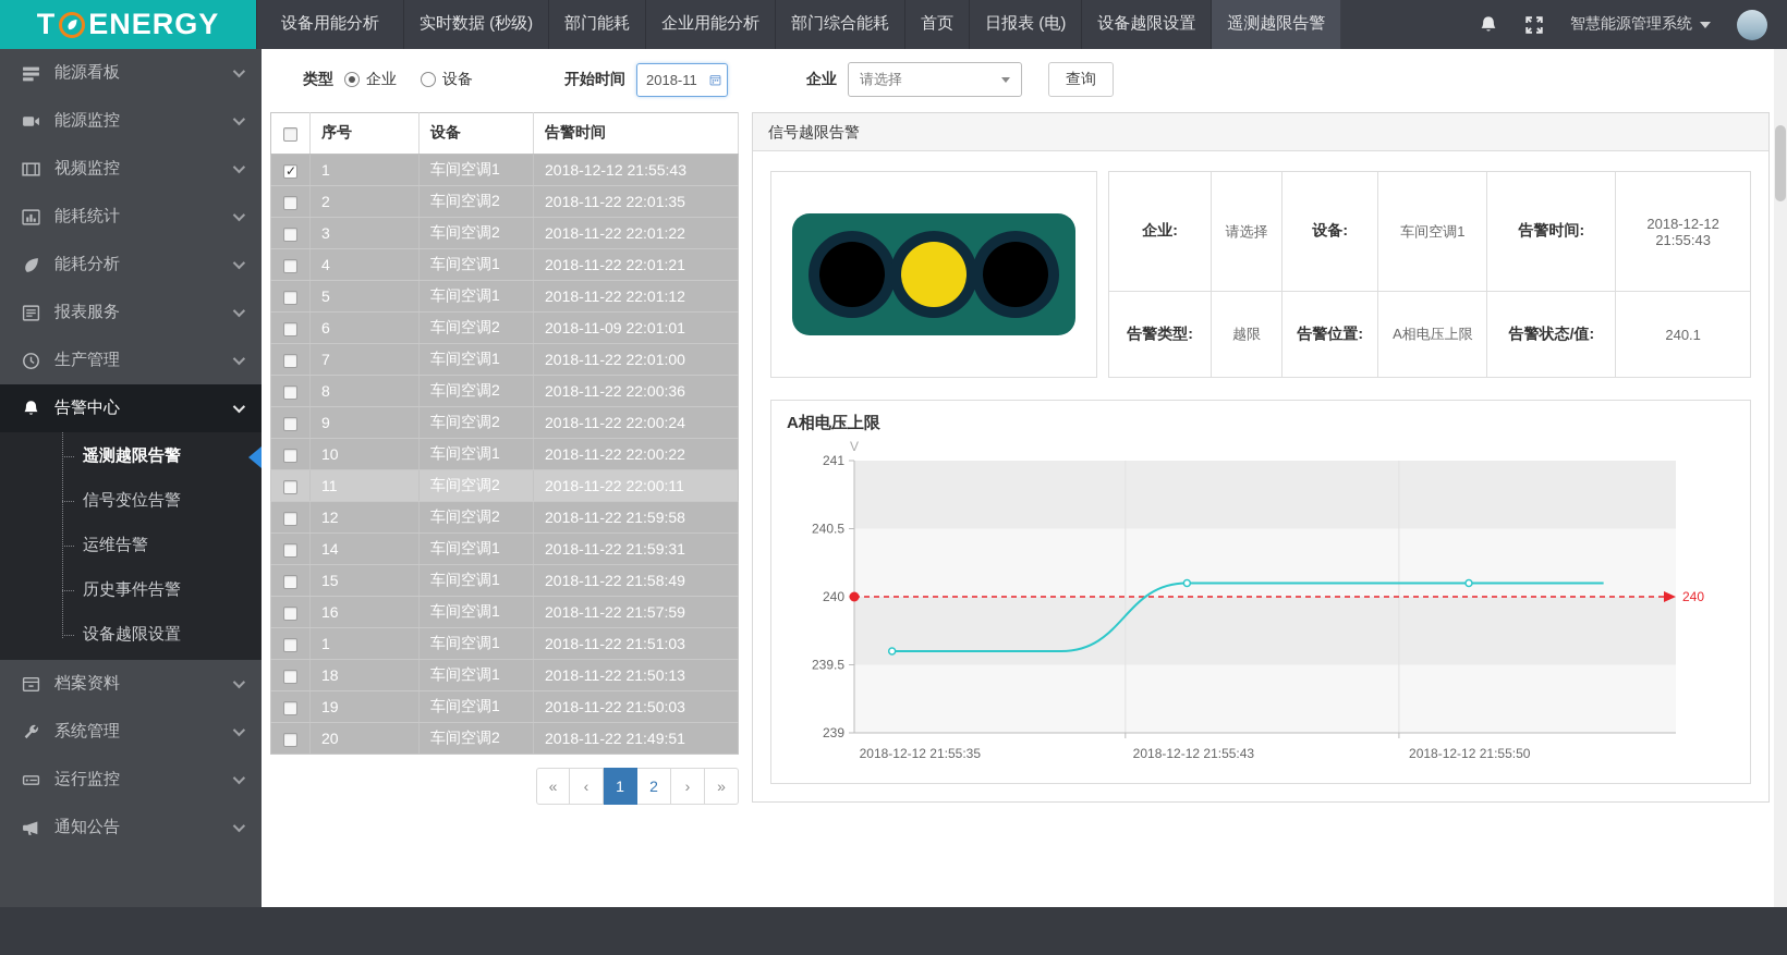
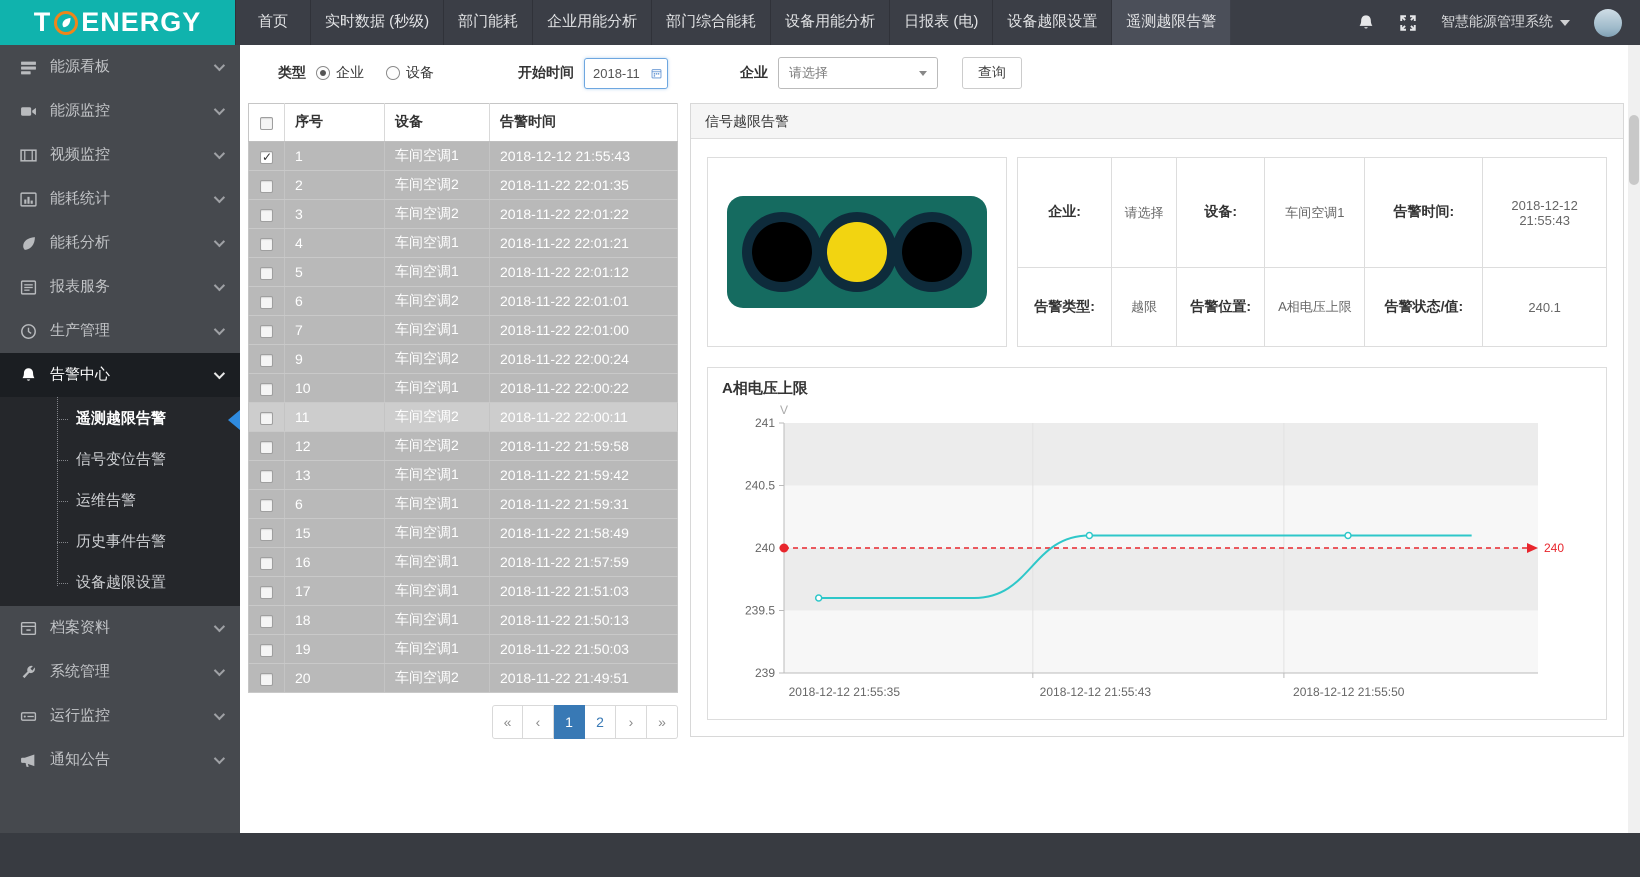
  T
  ENERGY
- 设备用能分析
+ 首页
  实时数据 (秒级)
  部门能耗
  企业用能分析
  部门综合能耗
- 首页
+ 设备用能分析
  日报表 (电)
  设备越限设置
  遥测越限告警
  智慧能源管理系统
  能源看板
  能源监控
  视频监控
  能耗统计
  能耗分析
  报表服务
  生产管理
  告警中心
  遥测越限告警
  信号变位告警
  运维告警
  历史事件告警
  设备越限设置
  档案资料
  系统管理
  运行监控
  通知公告
  类型
  企业
  设备
  开始时间
  2018-11
  企业
  请选择
  查询
  	序号	设备	告警时间
  	1	车间空调1	2018-12-12 21:55:43
  	2	车间空调2	2018-11-22 22:01:35
  	3	车间空调2	2018-11-22 22:01:22
  	4	车间空调1	2018-11-22 22:01:21
  	5	车间空调1	2018-11-22 22:01:12
- 	6	车间空调2	2018-11-09 22:01:01
+ 	6	车间空调2	2018-11-22 22:01:01
  	7	车间空调1	2018-11-22 22:01:00
- 	8	车间空调2	2018-11-22 22:00:36
  	9	车间空调2	2018-11-22 22:00:24
  	10	车间空调1	2018-11-22 22:00:22
  	11	车间空调2	2018-11-22 22:00:11
  	12	车间空调2	2018-11-22 21:59:58
+ 	13	车间空调1	2018-11-22 21:59:42
- 	14	车间空调1	2018-11-22 21:59:31
+ 	6	车间空调1	2018-11-22 21:59:31
  	15	车间空调1	2018-11-22 21:58:49
  	16	车间空调1	2018-11-22 21:57:59
- 	1	车间空调1	2018-11-22 21:51:03
+ 	17	车间空调1	2018-11-22 21:51:03
  	18	车间空调1	2018-11-22 21:50:13
  	19	车间空调1	2018-11-22 21:50:03
  	20	车间空调2	2018-11-22 21:49:51
  «
  ‹
  1
  2
  ›
  »
  信号越限告警
  企业:	请选择	设备:	车间空调1	告警时间:	2018-12-12 21:55:43
  告警类型:	越限	告警位置:	A相电压上限	告警状态/值:	240.1
  A相电压上限
  241
  240.5
  240
  239.5
  239
  V
  2018-12-12 21:55:35
  2018-12-12 21:55:43
  2018-12-12 21:55:50
  240
